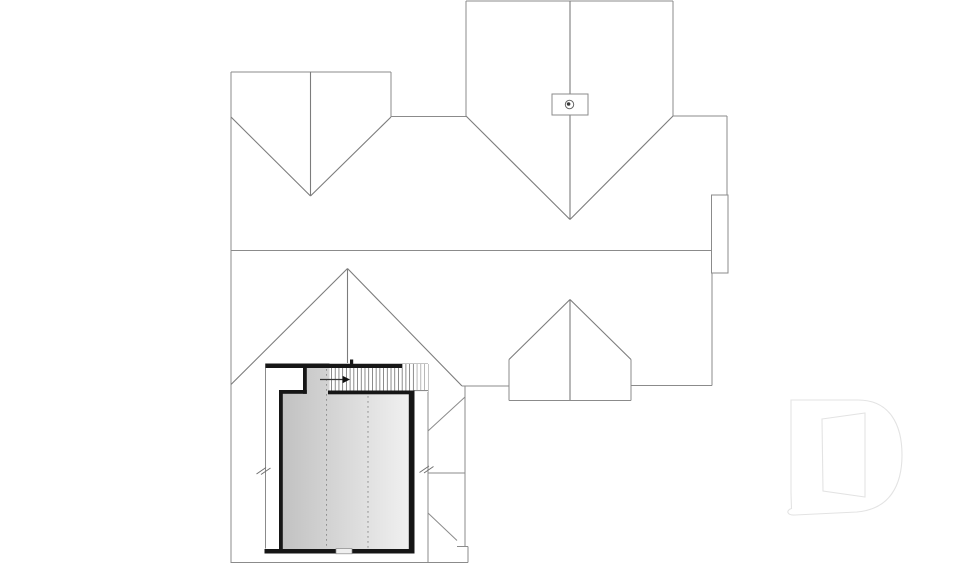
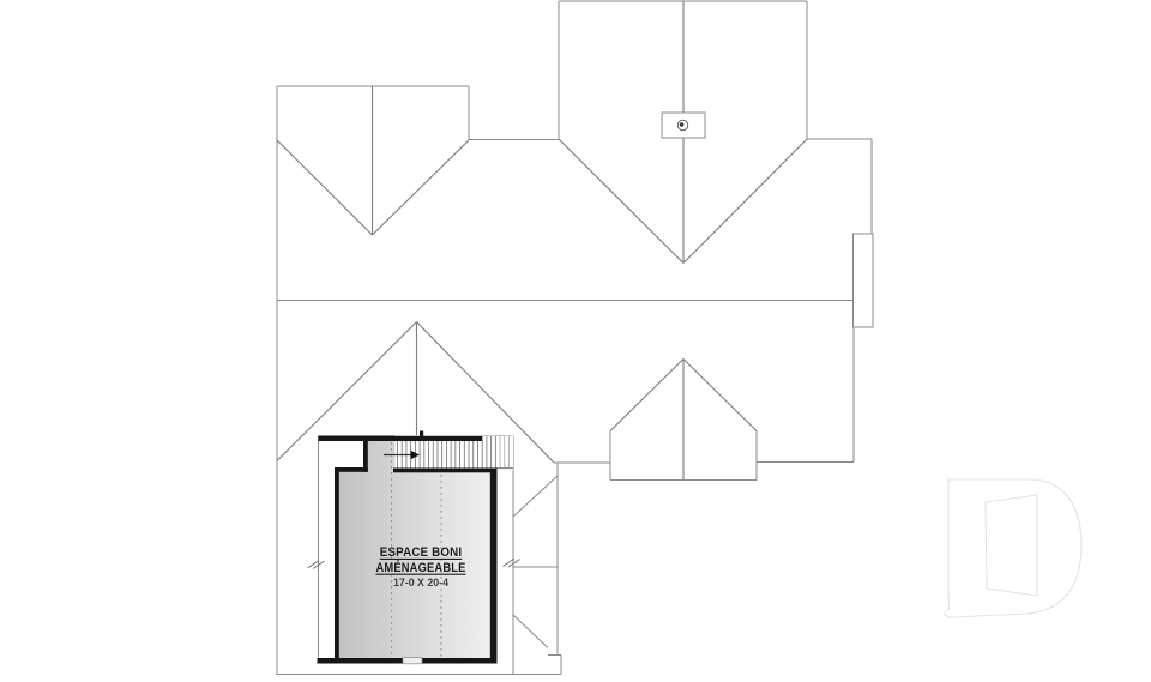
+ ESPACE BONI
+ AMÉNAGEABLE
+ 17-0 X 20-4
